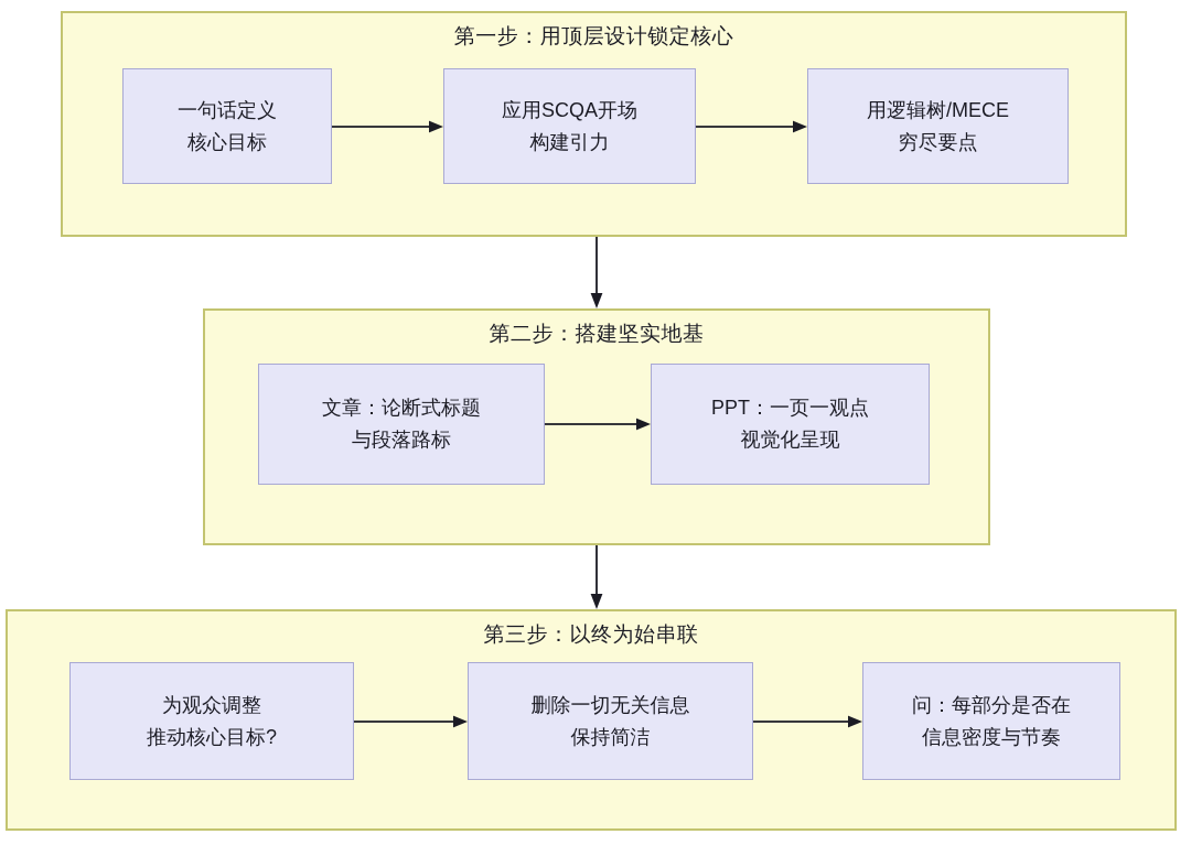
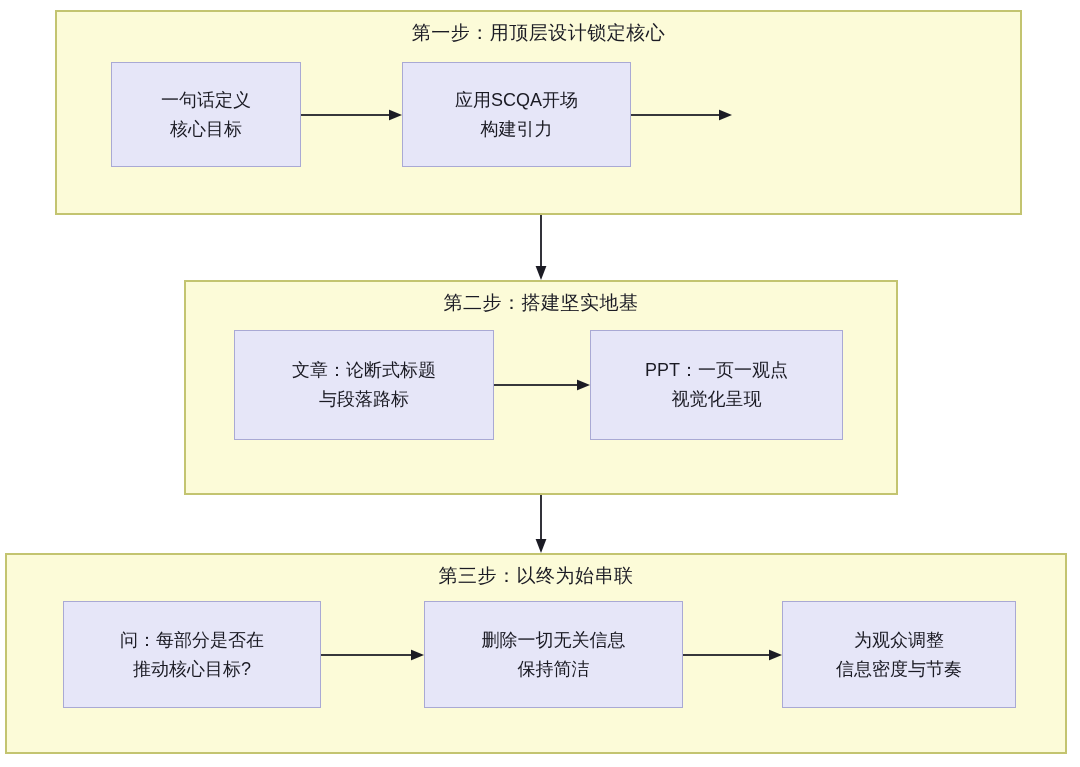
  第一步：用顶层设计锁定核心
  一句话定义
  核心目标
  应用SCQA开场
  构建引力
- 用逻辑树/MECE
- 穷尽要点
  第二步：搭建坚实地基
  文章：论断式标题
  与段落路标
  PPT：一页一观点
  视觉化呈现
  第三步：以终为始串联
- 为观众调整
+ 问：每部分是否在
  推动核心目标?
  删除一切无关信息
  保持简洁
- 问：每部分是否在
+ 为观众调整
  信息密度与节奏
